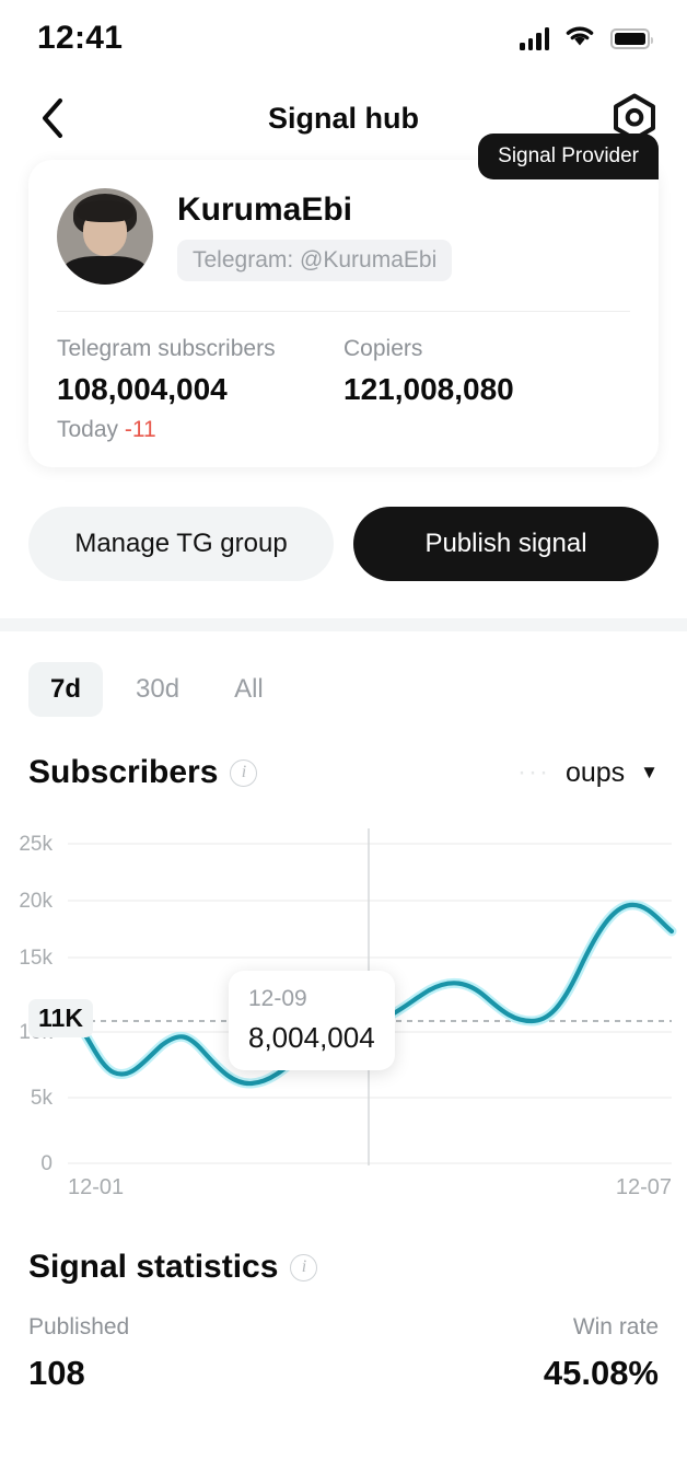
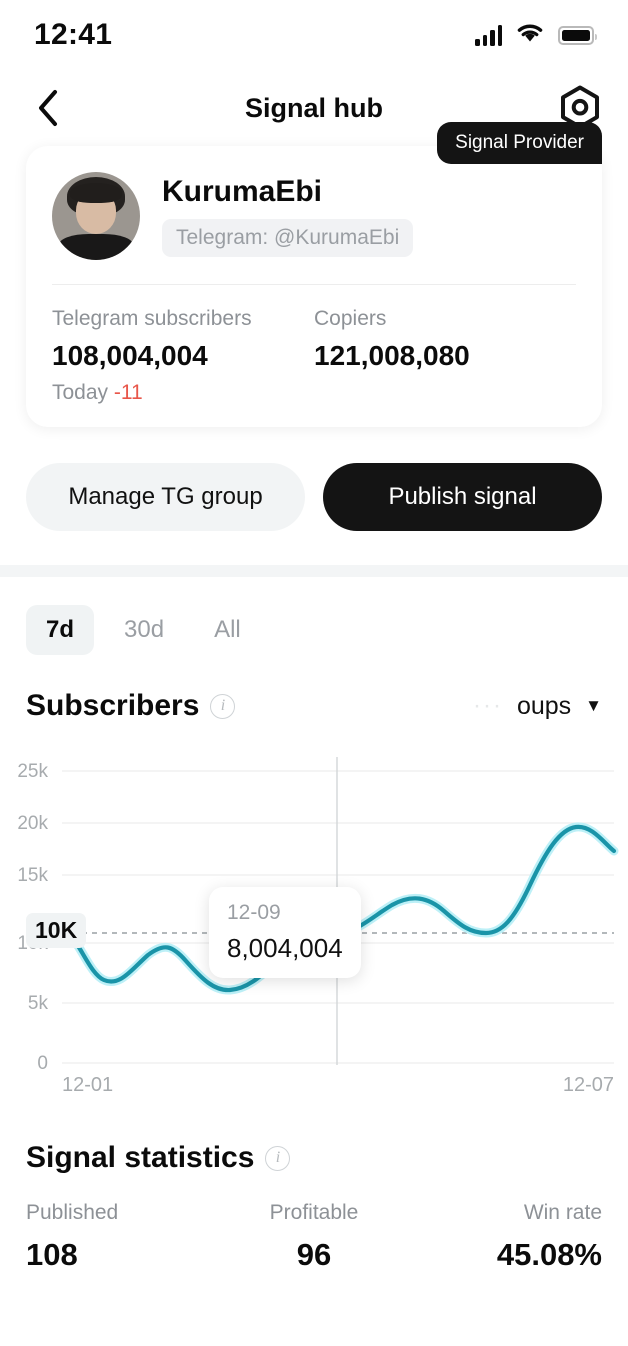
  12:41
  Signal hub
  Signal Provider
  KurumaEbi
  Telegram: @KurumaEbi
  Telegram subscribers
  108,004,004
  Today -11
  Copiers
  121,008,080
  Manage TG group
  Publish signal
  7d
  30d
  All
  Subscribers
  i
  ···
  oups
  ▼
  25k
  20k
  15k
  5k
  0
  12-01
  12-07
- 11K
+ 10K
  12-09
  8,004,004
  Signal statistics
  i
  Published
  108
+ Profitable
+ 96
  Win rate
  45.08%
